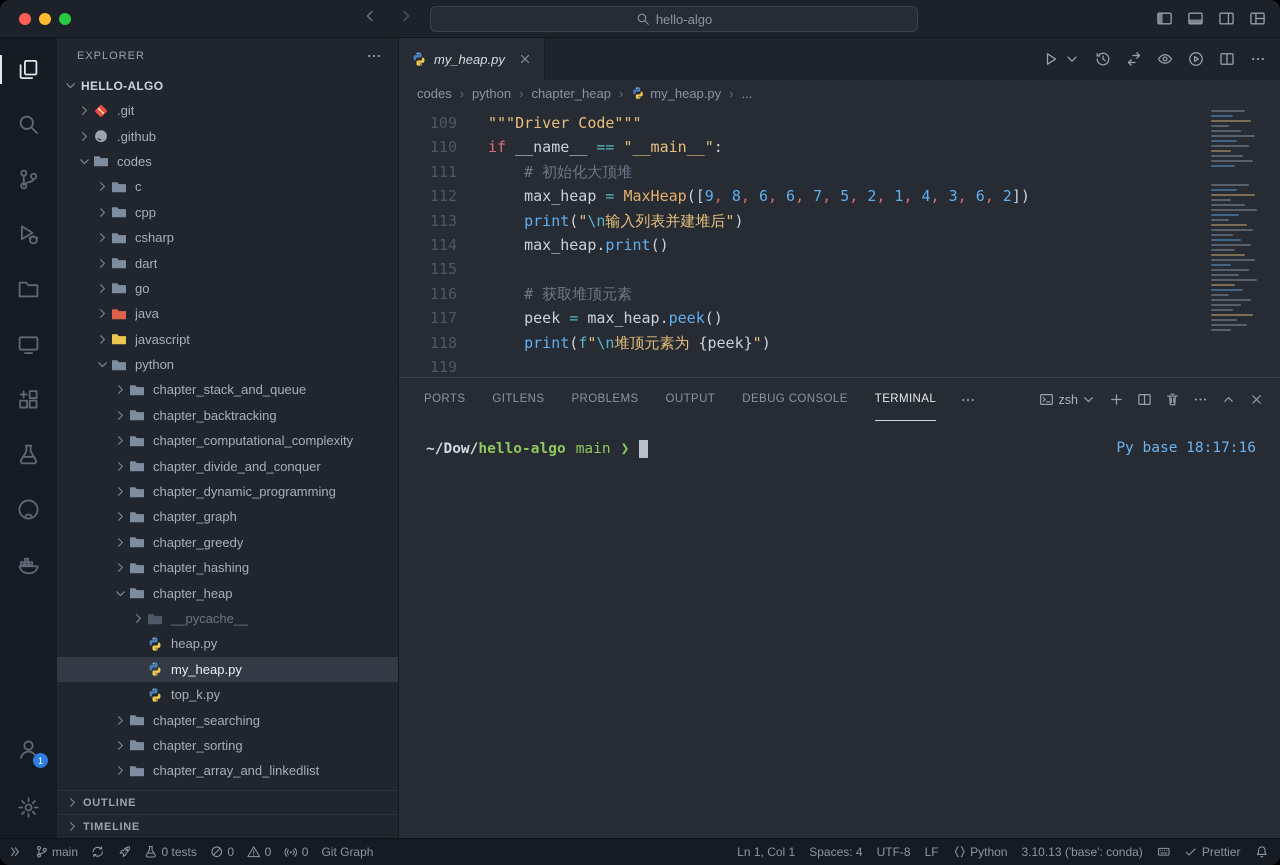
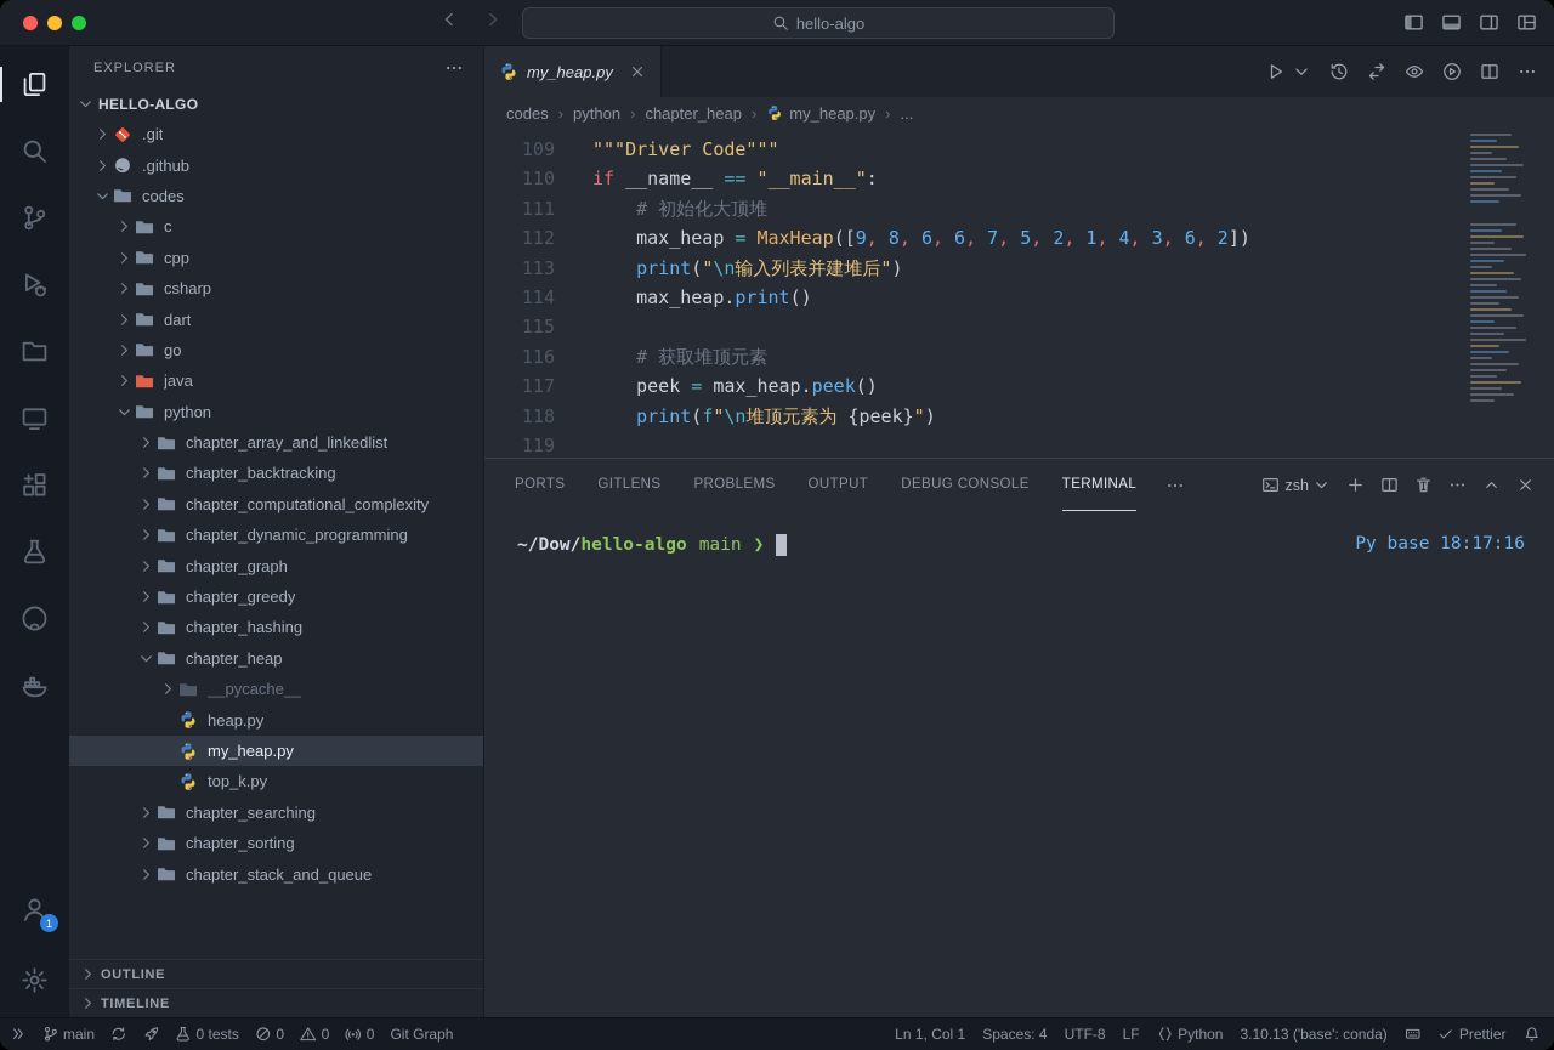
  hello-algo
  1
  EXPLORER
  HELLO-ALGO
  .git
  .github
  codes
  c
  cpp
  csharp
  dart
  go
  java
- javascript
  python
- chapter_stack_and_queue
+ chapter_array_and_linkedlist
  chapter_backtracking
  chapter_computational_complexity
- chapter_divide_and_conquer
  chapter_dynamic_programming
  chapter_graph
  chapter_greedy
  chapter_hashing
  chapter_heap
  __pycache__
  heap.py
  my_heap.py
  top_k.py
  chapter_searching
  chapter_sorting
- chapter_array_and_linkedlist
+ chapter_stack_and_queue
  OUTLINE
  TIMELINE
  my_heap.py
  codes
  ›
  python
  ›
  chapter_heap
  ›
  my_heap.py
  ›
  ...
  109
  """Driver Code"""
  110
  if __name__ == "__main__":
  111
  # 初始化大顶堆
  112
  max_heap = MaxHeap([9, 8, 6, 6, 7, 5, 2, 1, 4, 3, 6, 2])
  113
  print("\n输入列表并建堆后")
  114
  max_heap.print()
  115
  116
  # 获取堆顶元素
  117
  peek = max_heap.peek()
  118
  print(f"\n堆顶元素为 {peek}")
  119
  PORTS
  GITLENS
  PROBLEMS
  OUTPUT
  DEBUG CONSOLE
  TERMINAL
  zsh
  ~/Dow/
  hello-algo
  main
  ❯
  Py base 18:17:16
  main
  0 tests
  0
  0
  0
  Git Graph
  Ln 1, Col 1
  Spaces: 4
  UTF-8
  LF
  Python
  3.10.13 ('base': conda)
  Prettier
